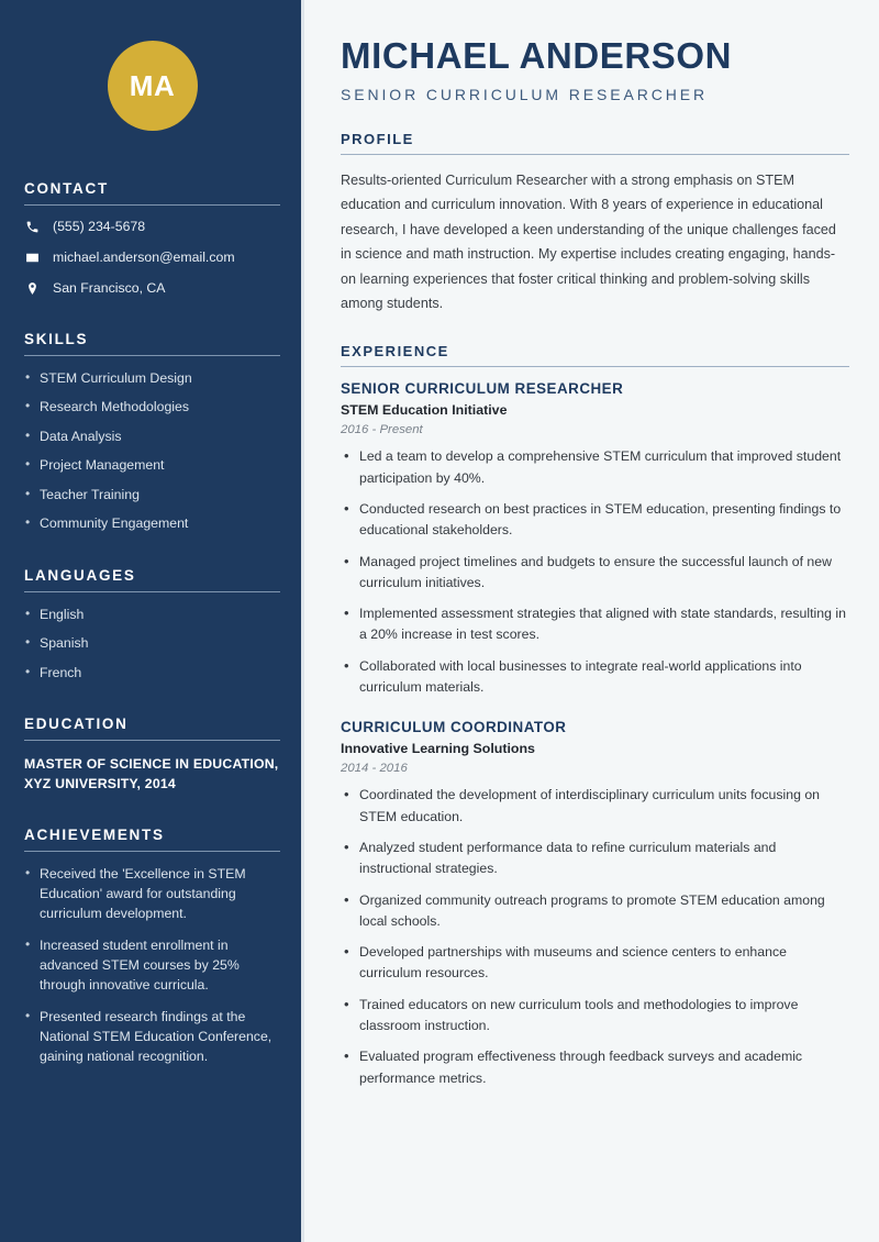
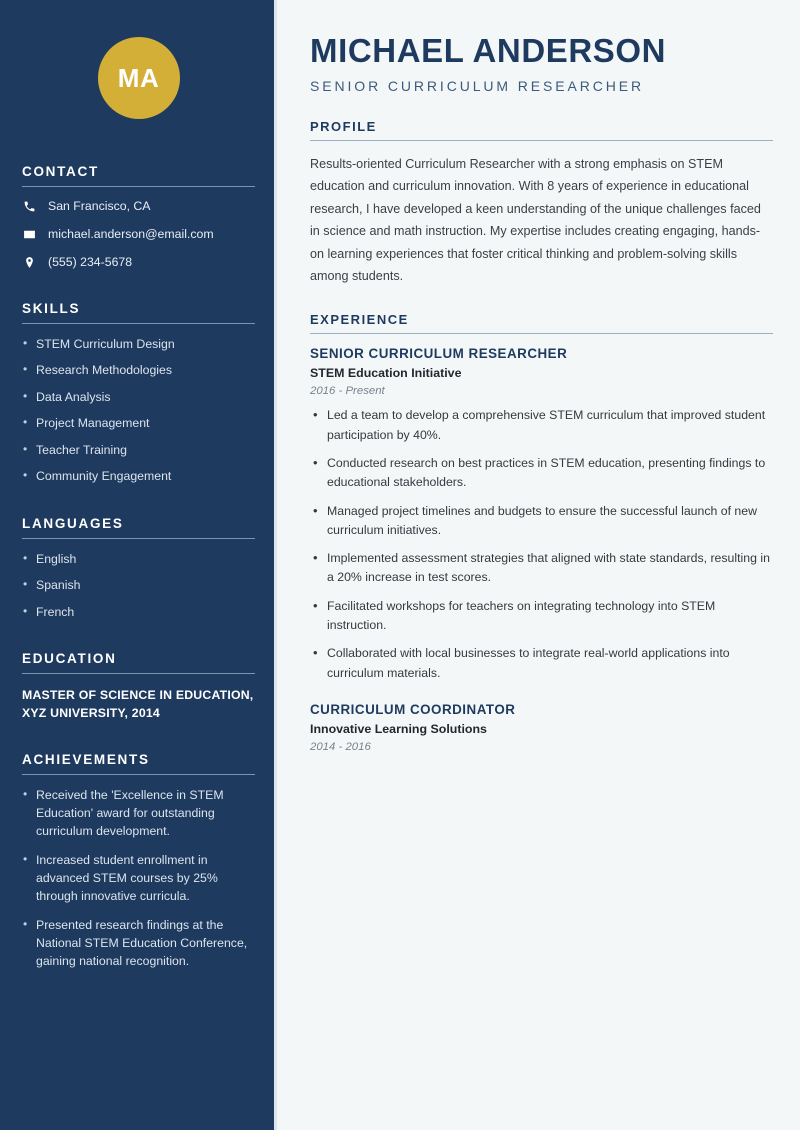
  MA
  CONTACT
- (555) 234-5678
+ San Francisco, CA
  michael.anderson@email.com
- San Francisco, CA
+ (555) 234-5678
  SKILLS
  STEM Curriculum Design
  Research Methodologies
  Data Analysis
  Project Management
  Teacher Training
  Community Engagement
  LANGUAGES
  English
  Spanish
  French
  EDUCATION
  MASTER OF SCIENCE IN EDUCATION, XYZ UNIVERSITY, 2014
  ACHIEVEMENTS
  Received the 'Excellence in STEM Education' award for outstanding curriculum development.
  Increased student enrollment in advanced STEM courses by 25% through innovative curricula.
  Presented research findings at the National STEM Education Conference, gaining national recognition.
  MICHAEL ANDERSON
  SENIOR CURRICULUM RESEARCHER
  PROFILE
  Results-oriented Curriculum Researcher with a strong emphasis on STEM education and curriculum innovation. With 8 years of experience in educational research, I have developed a keen understanding of the unique challenges faced in science and math instruction. My expertise includes creating engaging, hands-on learning experiences that foster critical thinking and problem-solving skills among students.
  EXPERIENCE
  SENIOR CURRICULUM RESEARCHER
  STEM Education Initiative
  2016 - Present
  Led a team to develop a comprehensive STEM curriculum that improved student participation by 40%.
  Conducted research on best practices in STEM education, presenting findings to educational stakeholders.
  Managed project timelines and budgets to ensure the successful launch of new curriculum initiatives.
  Implemented assessment strategies that aligned with state standards, resulting in a 20% increase in test scores.
+ Facilitated workshops for teachers on integrating technology into STEM instruction.
  Collaborated with local businesses to integrate real-world applications into curriculum materials.
  CURRICULUM COORDINATOR
  Innovative Learning Solutions
  2014 - 2016
- Coordinated the development of interdisciplinary curriculum units focusing on STEM education.
- Analyzed student performance data to refine curriculum materials and instructional strategies.
- Organized community outreach programs to promote STEM education among local schools.
- Developed partnerships with museums and science centers to enhance curriculum resources.
- Trained educators on new curriculum tools and methodologies to improve classroom instruction.
- Evaluated program effectiveness through feedback surveys and academic performance metrics.
